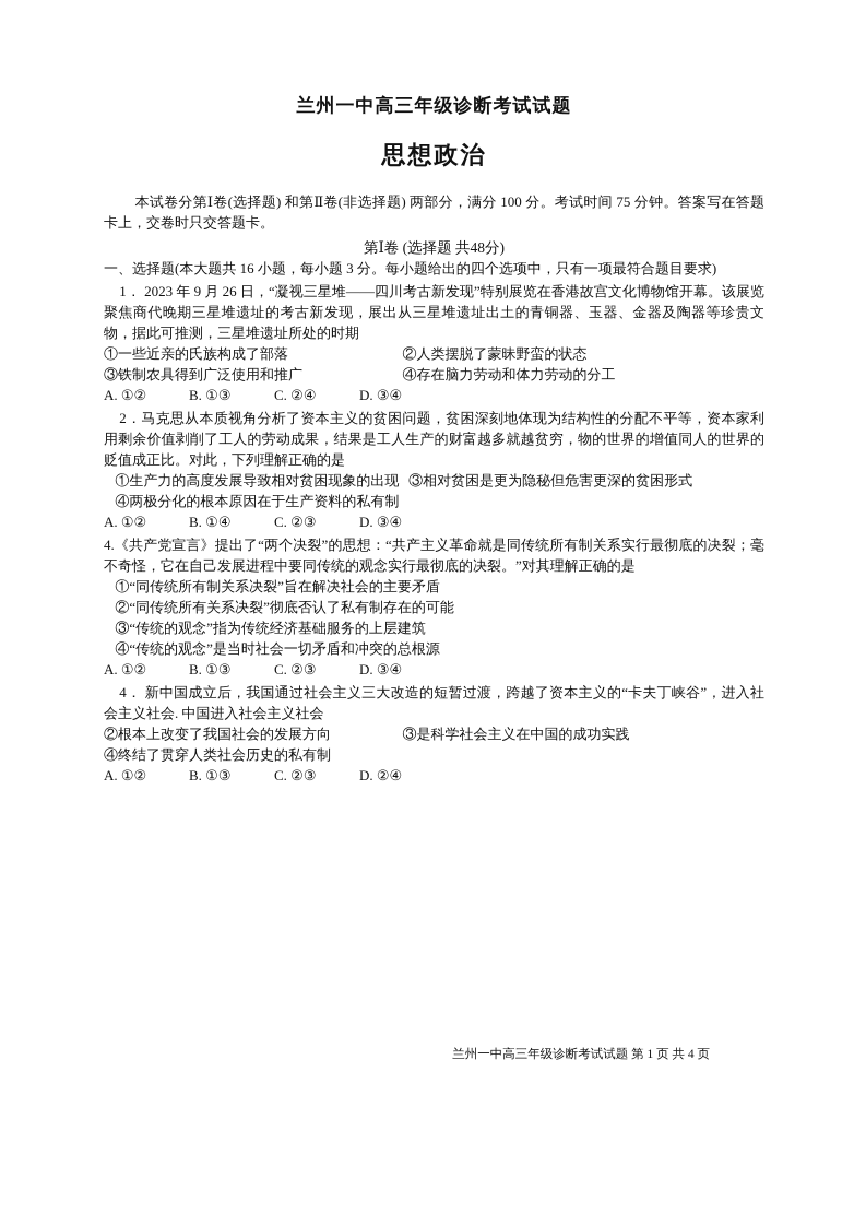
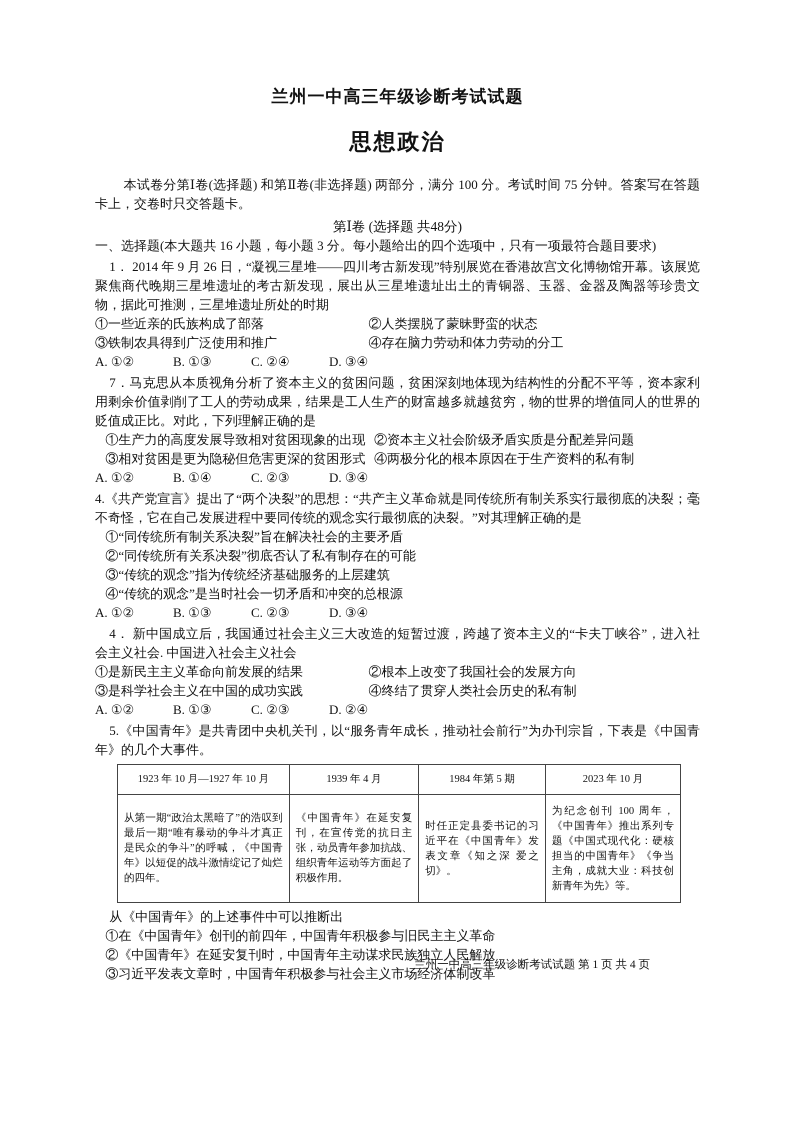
  兰州一中高三年级诊断考试试题
  思想政治
  本试卷分第Ⅰ卷(选择题) 和第Ⅱ卷(非选择题) 两部分，满分 100 分。考试时间 75 分钟。答案写在答题卡上，交卷时只交答题卡。
  第Ⅰ卷 (选择题 共48分)
  一、选择题(本大题共 16 小题，每小题 3 分。每小题给出的四个选项中，只有一项最符合题目要求)
- 1． 2023 年 9 月 26 日，“凝视三星堆——四川考古新发现”特别展览在香港故宫文化博物馆开幕。该展览聚焦商代晚期三星堆遗址的考古新发现，展出从三星堆遗址出土的青铜器、玉器、金器及陶器等珍贵文物，据此可推测，三星堆遗址所处的时期
+ 1． 2014 年 9 月 26 日，“凝视三星堆——四川考古新发现”特别展览在香港故宫文化博物馆开幕。该展览聚焦商代晚期三星堆遗址的考古新发现，展出从三星堆遗址出土的青铜器、玉器、金器及陶器等珍贵文物，据此可推测，三星堆遗址所处的时期
  ①一些近亲的氏族构成了部落
  ②人类摆脱了蒙昧野蛮的状态
  ③铁制农具得到广泛使用和推广
  ④存在脑力劳动和体力劳动的分工
  A. ①②
  B. ①③
  C. ②④
  D. ③④
- 2．马克思从本质视角分析了资本主义的贫困问题，贫困深刻地体现为结构性的分配不平等，资本家利用剩余价值剥削了工人的劳动成果，结果是工人生产的财富越多就越贫穷，物的世界的增值同人的世界的贬值成正比。对此，下列理解正确的是
+ 7．马克思从本质视角分析了资本主义的贫困问题，贫困深刻地体现为结构性的分配不平等，资本家利用剩余价值剥削了工人的劳动成果，结果是工人生产的财富越多就越贫穷，物的世界的增值同人的世界的贬值成正比。对此，下列理解正确的是
  ①生产力的高度发展导致相对贫困现象的出现
+ ②资本主义社会阶级矛盾实质是分配差异问题
  ③相对贫困是更为隐秘但危害更深的贫困形式
  ④两极分化的根本原因在于生产资料的私有制
  A. ①②
  B. ①④
  C. ②③
  D. ③④
  4.《共产党宣言》提出了“两个决裂”的思想：“共产主义革命就是同传统所有制关系实行最彻底的决裂；毫不奇怪，它在自己发展进程中要同传统的观念实行最彻底的决裂。”对其理解正确的是
  ①“同传统所有制关系决裂”旨在解决社会的主要矛盾
  ②“同传统所有关系决裂”彻底否认了私有制存在的可能
  ③“传统的观念”指为传统经济基础服务的上层建筑
  ④“传统的观念”是当时社会一切矛盾和冲突的总根源
  A. ①②
  B. ①③
  C. ②③
  D. ③④
  4． 新中国成立后，我国通过社会主义三大改造的短暂过渡，跨越了资本主义的“卡夫丁峡谷”，进入社会主义社会. 中国进入社会主义社会
+ ①是新民主主义革命向前发展的结果
  ②根本上改变了我国社会的发展方向
  ③是科学社会主义在中国的成功实践
  ④终结了贯穿人类社会历史的私有制
  A. ①②
  B. ①③
  C. ②③
  D. ②④
+ 5.《中国青年》是共青团中央机关刊，以“服务青年成长，推动社会前行”为办刊宗旨，下表是《中国青年》的几个大事件。
+ 1923 年 10 月—1927 年 10 月	1939 年 4 月	1984 年第 5 期	2023 年 10 月
+ 从第一期“政治太黑暗了”的浩叹到最后一期“唯有暴动的争斗才真正是民众的争斗”的呼喊，《中国青年》以短促的战斗激情绽记了灿烂的四年。	《中国青年》在延安复刊，在宣传党的抗日主张，动员青年参加抗战、组织青年运动等方面起了积极作用。	时任正定县委书记的习近平在《中国青年》发表文章《知之深 爱之切》。	为纪念创刊 100 周年，《中国青年》推出系列专题《中国式现代化：硬核担当的中国青年》《争当主角，成就大业：科技创新青年为先》等。
+ 从《中国青年》的上述事件中可以推断出
+ ①在《中国青年》创刊的前四年，中国青年积极参与旧民主主义革命
+ ②《中国青年》在延安复刊时，中国青年主动谋求民族独立人民解放
+ ③习近平发表文章时，中国青年积极参与社会主义市场经济体制改革
  兰州一中高三年级诊断考试试题 第 1 页 共 4 页
